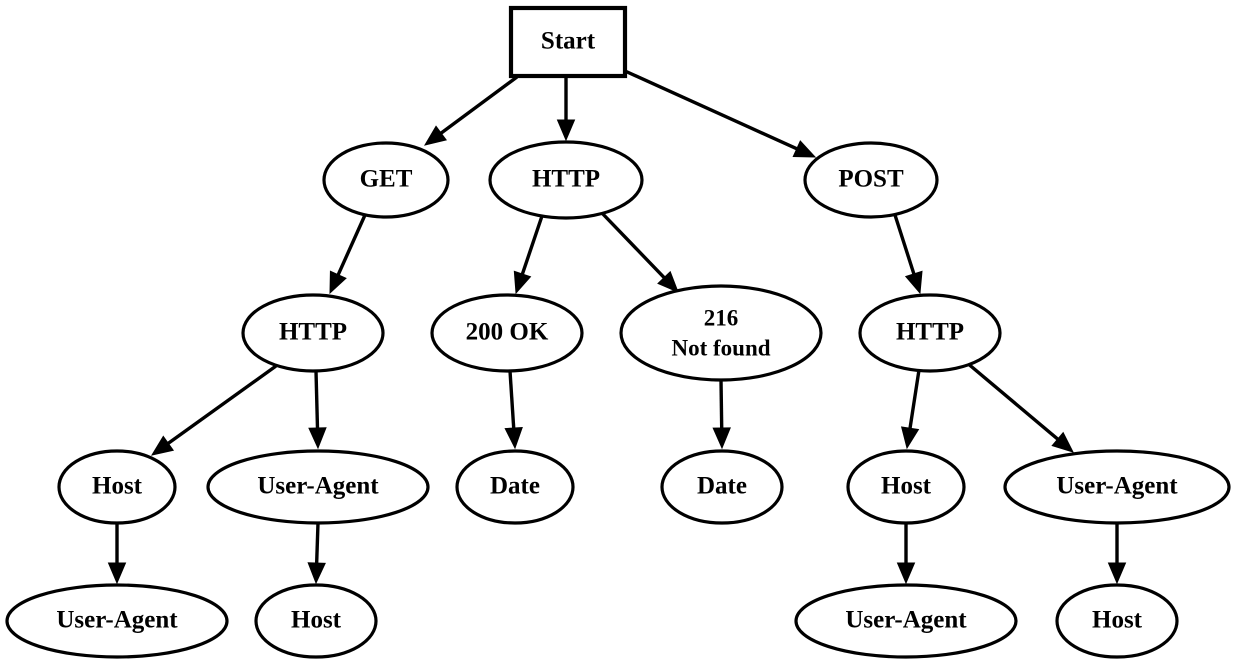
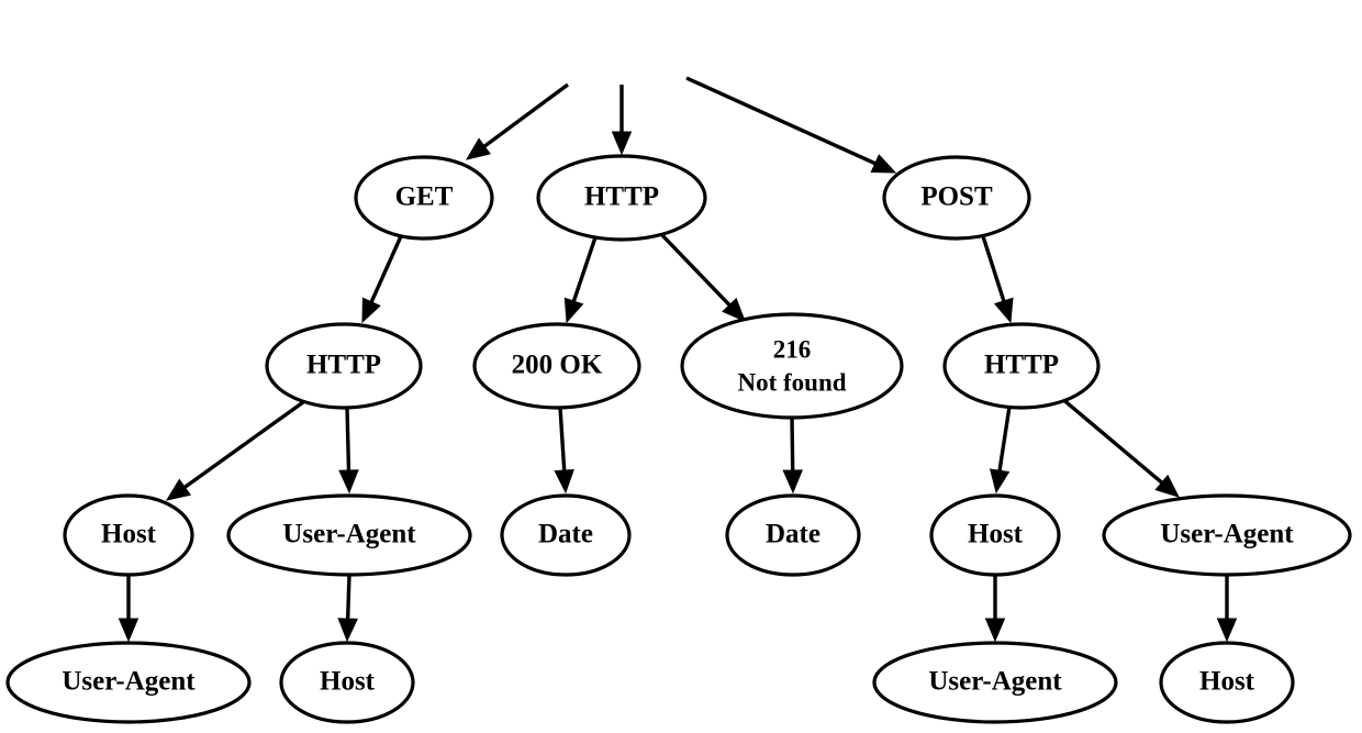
- Start
  GET
  HTTP
  POST
  HTTP
  200 OK
  216
  Not found
  HTTP
  Host
  User-Agent
  Date
  Date
  Host
  User-Agent
  User-Agent
  Host
  User-Agent
  Host
